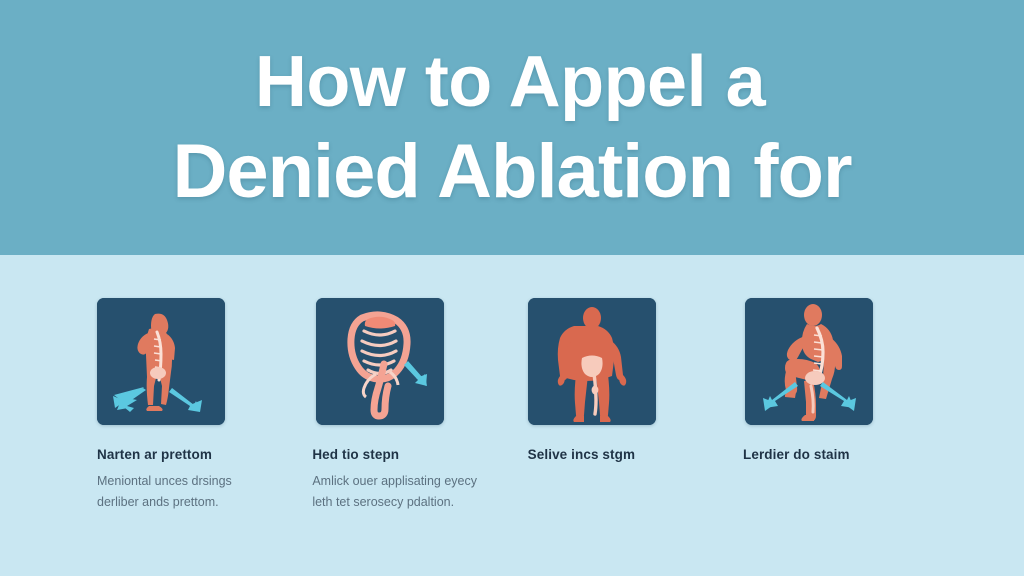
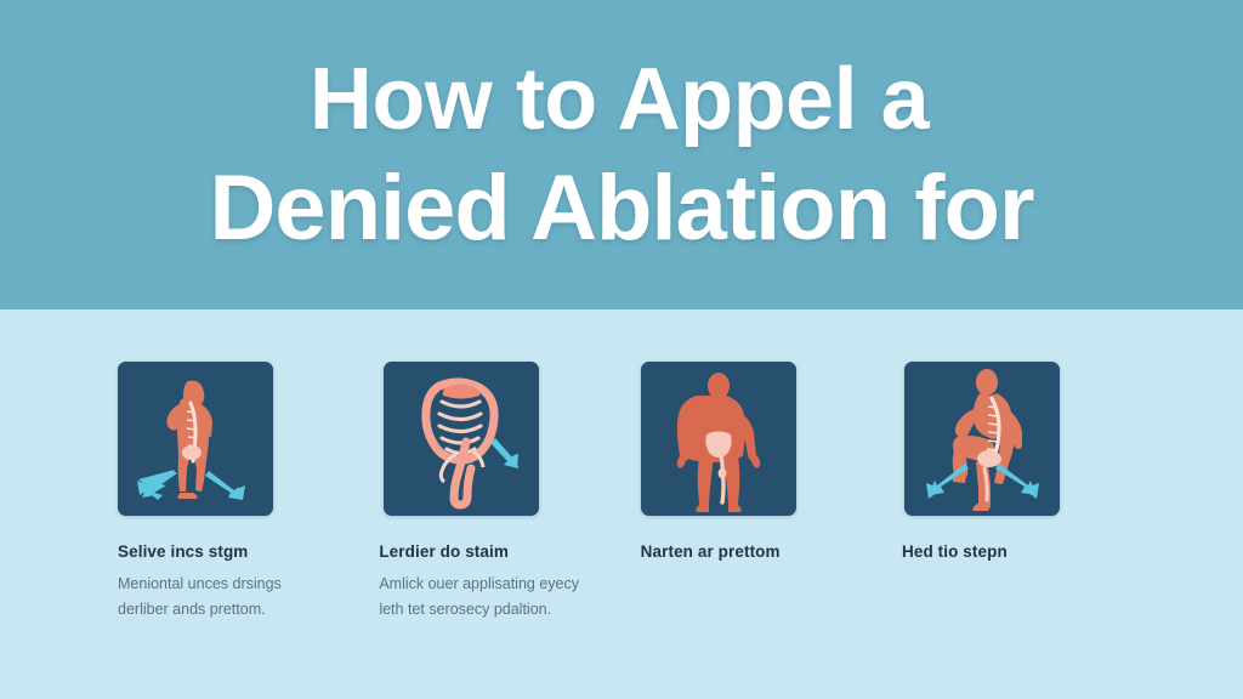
  How to Appel a
  Denied Ablation for
- Narten ar prettom
+ Selive incs stgm
  Meniontal unces drsings derliber ands prettom.
- Hed tio stepn
+ Lerdier do staim
  Amlick ouer applisating eyecy leth tet serosecy pdaltion.
- Selive incs stgm
+ Narten ar prettom
- Lerdier do staim
+ Hed tio stepn
